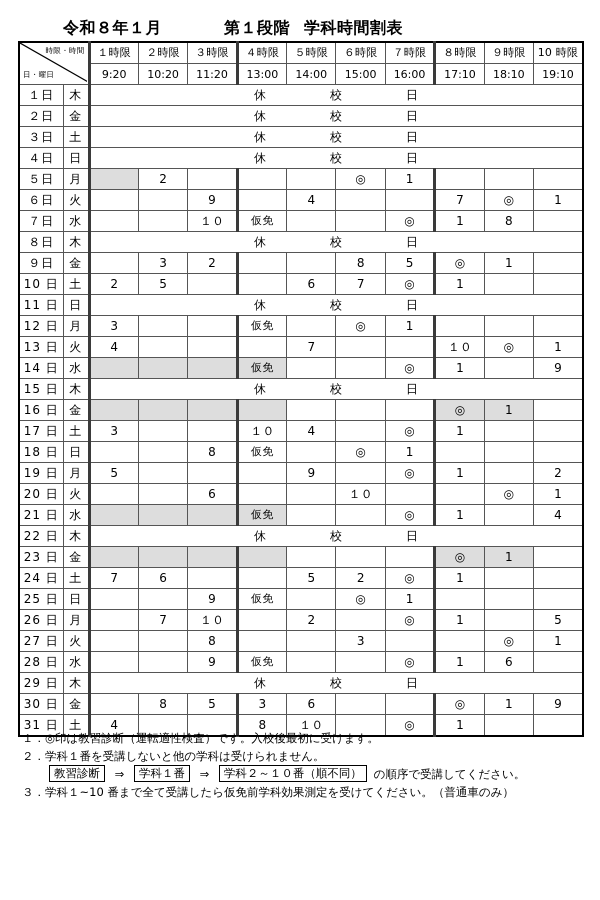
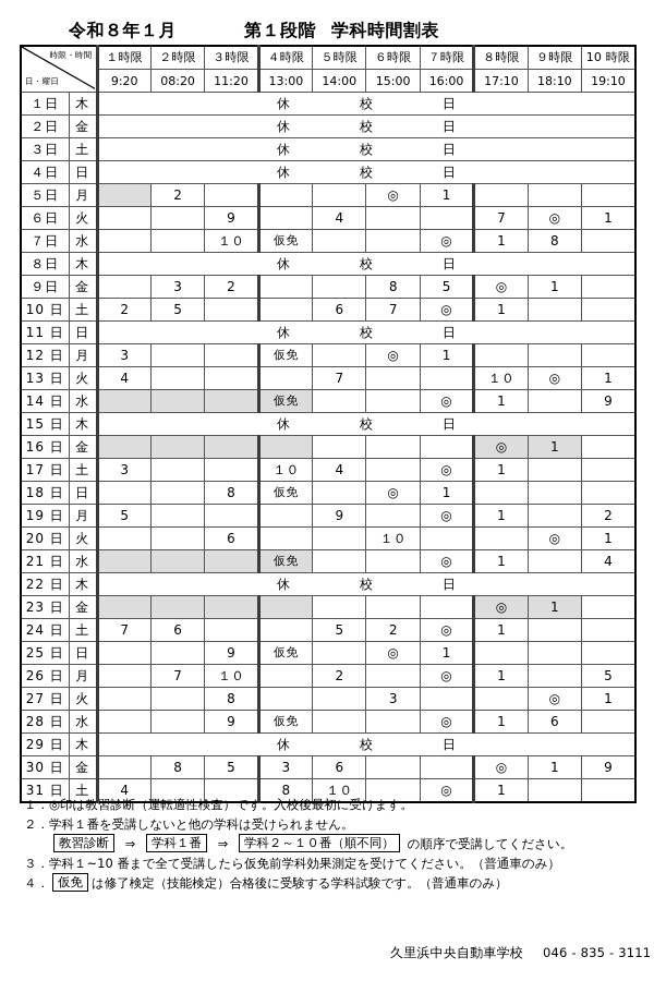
  令和８年１月
  第１段階
  学科時間割表
  時限・時間 日・曜日	１時限	２時限	３時限	４時限	５時限	６時限	７時限	８時限	９時限	10 時限
- 9:20	10:20	11:20	13:00	14:00	15:00	16:00	17:10	18:10	19:10
+ 9:20	08:20	11:20	13:00	14:00	15:00	16:00	17:10	18:10	19:10
  １日	木	休 校 日
  ２日	金	休 校 日
  ３日	土	休 校 日
  ４日	日	休 校 日
  ５日	月		2				◎	1
  ６日	火			9		4			7	◎	1
  ７日	水			１０	仮免			◎	1	8
  ８日	木	休 校 日
  ９日	金		3	2			8	5	◎	1
  10 日	土	2	5			6	7	◎	1
  11 日	日	休 校 日
  12 日	月	3			仮免		◎	1
  13 日	火	4				7			１０	◎	1
  14 日	水				仮免			◎	1		9
  15 日	木	休 校 日
  16 日	金								◎	1
  17 日	土	3			１０	4		◎	1
  18 日	日			8	仮免		◎	1
  19 日	月	5				9		◎	1		2
  20 日	火			6			１０			◎	1
  21 日	水				仮免			◎	1		4
  22 日	木	休 校 日
  23 日	金								◎	1
  24 日	土	7	6			5	2	◎	1
  25 日	日			9	仮免		◎	1
  26 日	月		7	１０		2		◎	1		5
  27 日	火			8			3			◎	1
  28 日	水			9	仮免			◎	1	6
  29 日	木	休 校 日
  30 日	金		8	5	3	6			◎	1	9
  31 日	土	4			8	１０		◎	1
  １．◎印は教習診断（運転適性検査）です。入校後最初に受けます。
  ２．学科１番を受講しないと他の学科は受けられません。
  教習診断 ⇒ 学科１番 ⇒ 学科２～１０番（順不同） の順序で受講してください。
  ３．学科１~10 番まで全て受講したら仮免前学科効果測定を受けてください。（普通車のみ）
+ ４． 仮免 は修了検定（技能検定）合格後に受験する学科試験です。（普通車のみ）
+ 久里浜中央自動車学校 046 - 835 - 3111
